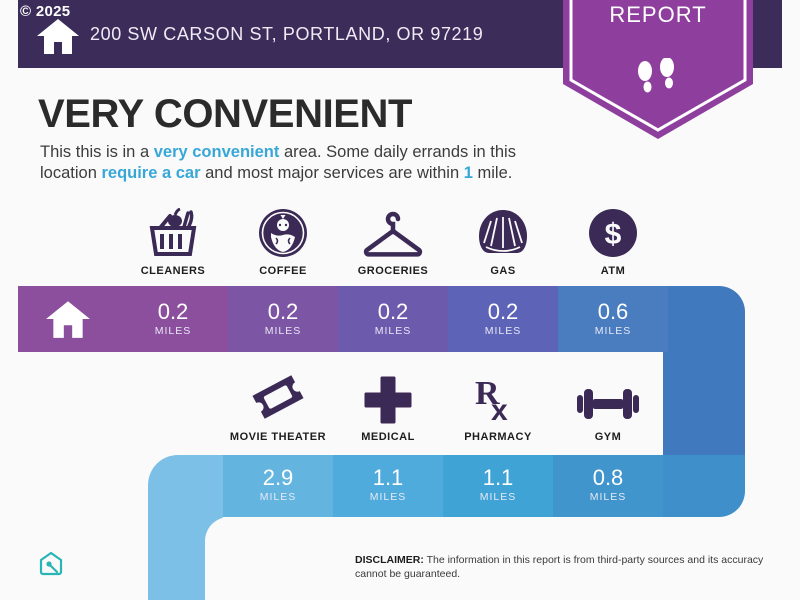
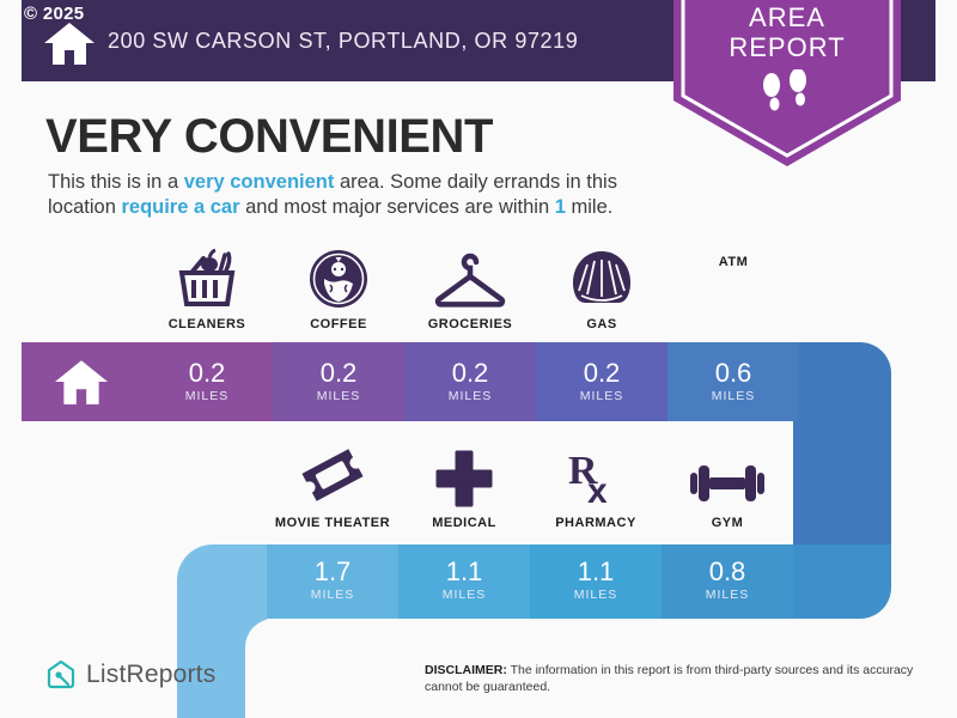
  © 2025
  200 SW CARSON ST, PORTLAND, OR 97219
+ AREA
  REPORT
  VERY CONVENIENT
  This this is in a very convenient area. Some daily errands in this location require a car and most major services are within 1 mile.
  CLEANERS
  COFFEE
  GROCERIES
  GAS
- $
  ATM
  0.2
  MILES
  0.2
  MILES
  0.2
  MILES
  0.2
  MILES
  0.6
  MILES
- 2.9
+ 1.7
  MILES
  1.1
  MILES
  1.1
  MILES
  0.8
  MILES
  MOVIE THEATER
  MEDICAL
  R
  x
  PHARMACY
  GYM
+ ListReports
  DISCLAIMER: The information in this report is from third-party sources and its accuracy cannot be guaranteed.
